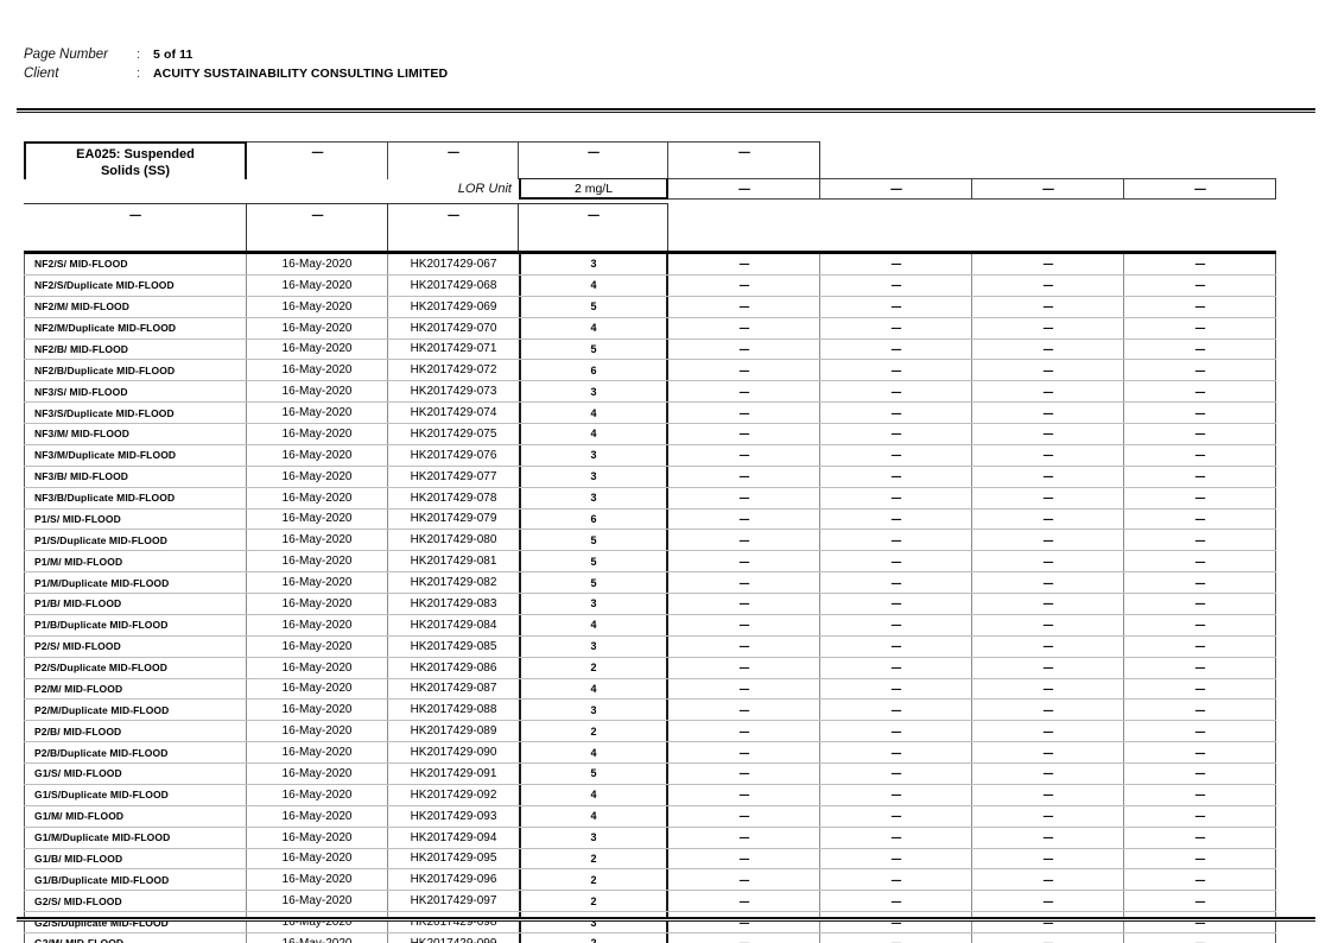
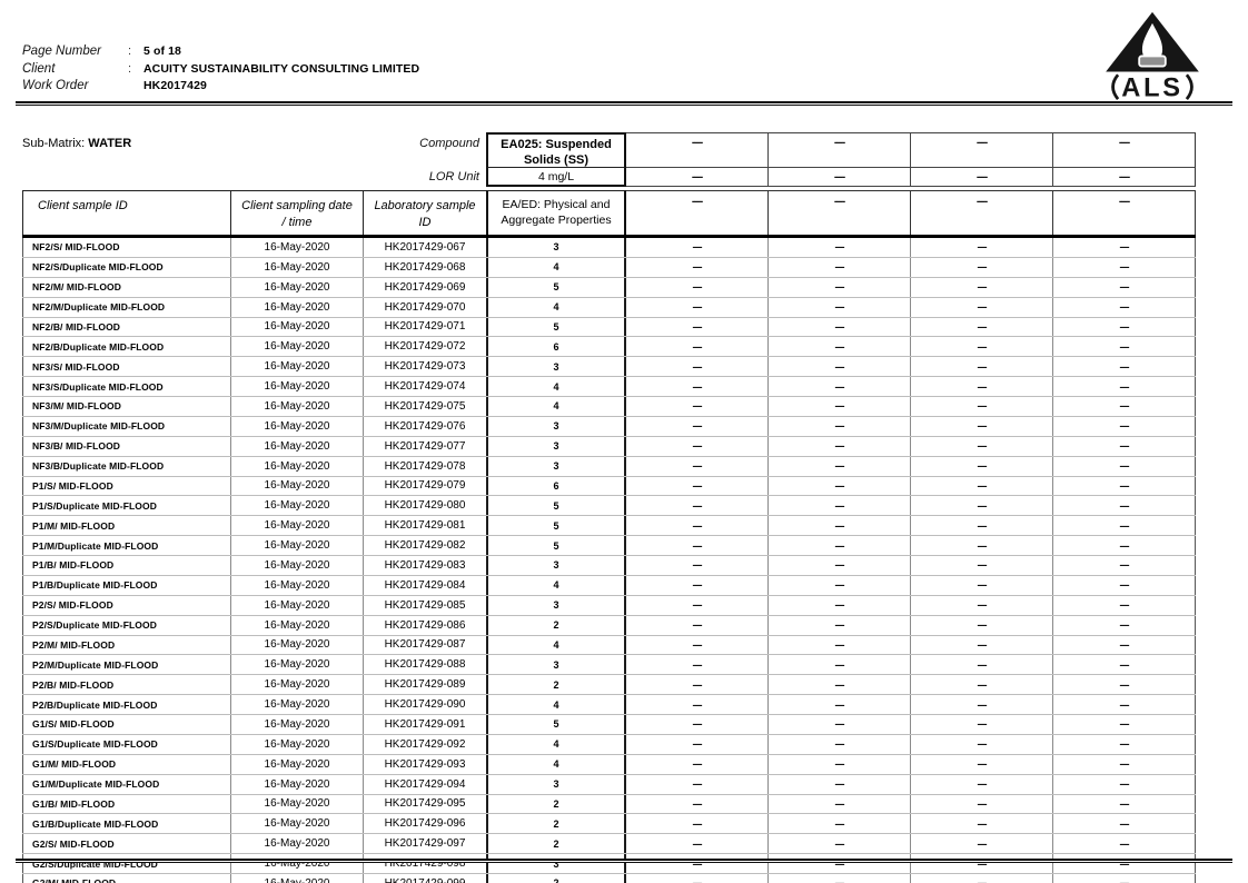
  Page Number
  :
- 5 of 11
+ 5 of 18
  Client
  :
  ACUITY SUSTAINABILITY CONSULTING LIMITED
+ Work Order
+ HK2017429
+ ALS
+ Sub-Matrix: WATER
+ Compound
  EA025: Suspended
  Solids (SS)
  ----
  ----
  ----
  ----
  LOR Unit
- 2 mg/L
+ 4 mg/L
  ----
  ----
  ----
  ----
+ Client sample ID
+ Client sampling date
+ / time
+ Laboratory sample
+ ID
+ EA/ED: Physical and
+ Aggregate Properties
  ----
  ----
  ----
  ----
  NF2/S/ MID-FLOOD
  16-May-2020
  HK2017429-067
  3
  ----
  ----
  ----
  ----
  NF2/S/Duplicate MID-FLOOD
  16-May-2020
  HK2017429-068
  4
  ----
  ----
  ----
  ----
  NF2/M/ MID-FLOOD
  16-May-2020
  HK2017429-069
  5
  ----
  ----
  ----
  ----
  NF2/M/Duplicate MID-FLOOD
  16-May-2020
  HK2017429-070
  4
  ----
  ----
  ----
  ----
  NF2/B/ MID-FLOOD
  16-May-2020
  HK2017429-071
  5
  ----
  ----
  ----
  ----
  NF2/B/Duplicate MID-FLOOD
  16-May-2020
  HK2017429-072
  6
  ----
  ----
  ----
  ----
  NF3/S/ MID-FLOOD
  16-May-2020
  HK2017429-073
  3
  ----
  ----
  ----
  ----
  NF3/S/Duplicate MID-FLOOD
  16-May-2020
  HK2017429-074
  4
  ----
  ----
  ----
  ----
  NF3/M/ MID-FLOOD
  16-May-2020
  HK2017429-075
  4
  ----
  ----
  ----
  ----
  NF3/M/Duplicate MID-FLOOD
  16-May-2020
  HK2017429-076
  3
  ----
  ----
  ----
  ----
  NF3/B/ MID-FLOOD
  16-May-2020
  HK2017429-077
  3
  ----
  ----
  ----
  ----
  NF3/B/Duplicate MID-FLOOD
  16-May-2020
  HK2017429-078
  3
  ----
  ----
  ----
  ----
  P1/S/ MID-FLOOD
  16-May-2020
  HK2017429-079
  6
  ----
  ----
  ----
  ----
  P1/S/Duplicate MID-FLOOD
  16-May-2020
  HK2017429-080
  5
  ----
  ----
  ----
  ----
  P1/M/ MID-FLOOD
  16-May-2020
  HK2017429-081
  5
  ----
  ----
  ----
  ----
  P1/M/Duplicate MID-FLOOD
  16-May-2020
  HK2017429-082
  5
  ----
  ----
  ----
  ----
  P1/B/ MID-FLOOD
  16-May-2020
  HK2017429-083
  3
  ----
  ----
  ----
  ----
  P1/B/Duplicate MID-FLOOD
  16-May-2020
  HK2017429-084
  4
  ----
  ----
  ----
  ----
  P2/S/ MID-FLOOD
  16-May-2020
  HK2017429-085
  3
  ----
  ----
  ----
  ----
  P2/S/Duplicate MID-FLOOD
  16-May-2020
  HK2017429-086
  2
  ----
  ----
  ----
  ----
  P2/M/ MID-FLOOD
  16-May-2020
  HK2017429-087
  4
  ----
  ----
  ----
  ----
  P2/M/Duplicate MID-FLOOD
  16-May-2020
  HK2017429-088
  3
  ----
  ----
  ----
  ----
  P2/B/ MID-FLOOD
  16-May-2020
  HK2017429-089
  2
  ----
  ----
  ----
  ----
  P2/B/Duplicate MID-FLOOD
  16-May-2020
  HK2017429-090
  4
  ----
  ----
  ----
  ----
  G1/S/ MID-FLOOD
  16-May-2020
  HK2017429-091
  5
  ----
  ----
  ----
  ----
  G1/S/Duplicate MID-FLOOD
  16-May-2020
  HK2017429-092
  4
  ----
  ----
  ----
  ----
  G1/M/ MID-FLOOD
  16-May-2020
  HK2017429-093
  4
  ----
  ----
  ----
  ----
  G1/M/Duplicate MID-FLOOD
  16-May-2020
  HK2017429-094
  3
  ----
  ----
  ----
  ----
  G1/B/ MID-FLOOD
  16-May-2020
  HK2017429-095
  2
  ----
  ----
  ----
  ----
  G1/B/Duplicate MID-FLOOD
  16-May-2020
  HK2017429-096
  2
  ----
  ----
  ----
  ----
  G2/S/ MID-FLOOD
  16-May-2020
  HK2017429-097
  2
  ----
  ----
  ----
  ----
  G2/S/Duplicate MID-FLOOD
  16-May-2020
  HK2017429-098
  3
  ----
  ----
  ----
  ----
